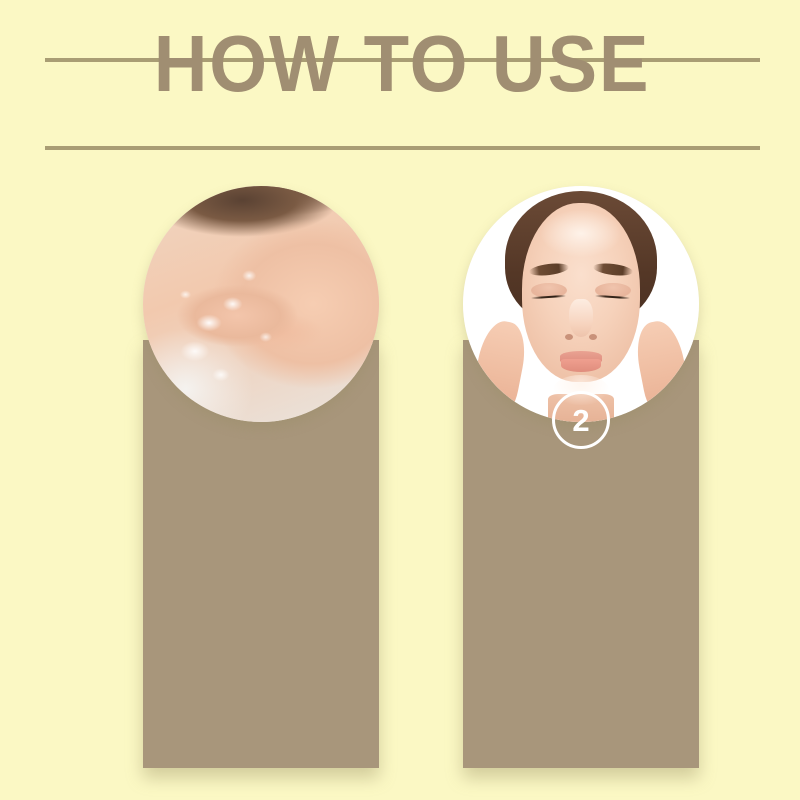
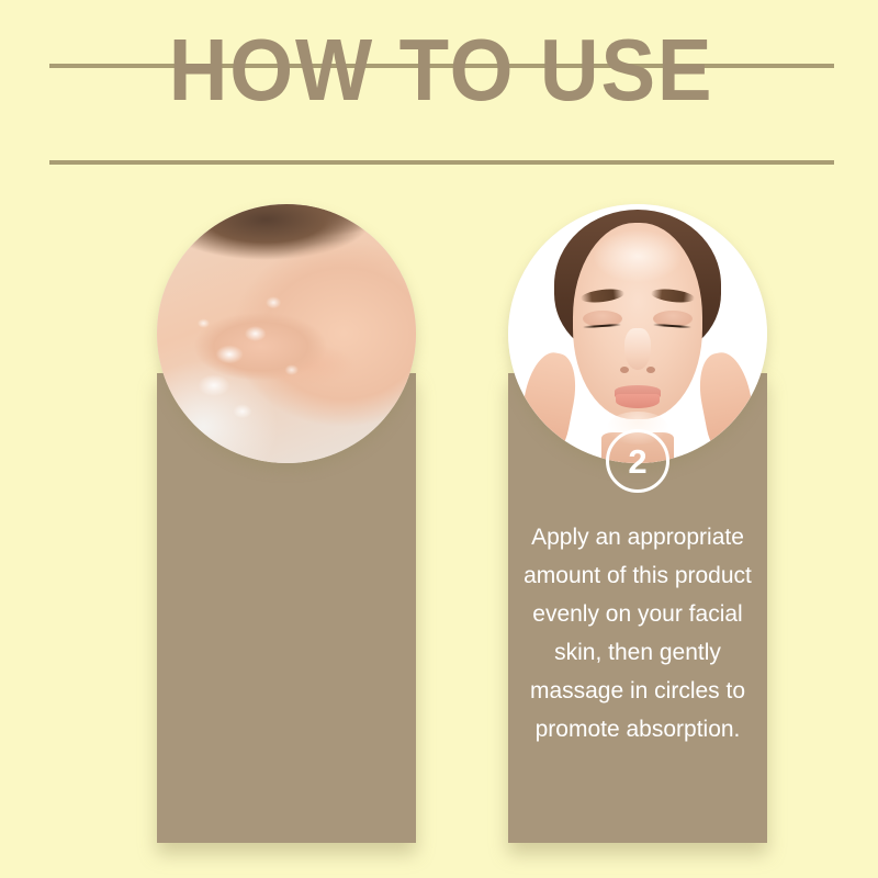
  HOW TO USE
  2
+ Apply an appropriate amount of this product evenly on your facial skin, then gently massage in circles to promote absorption.
